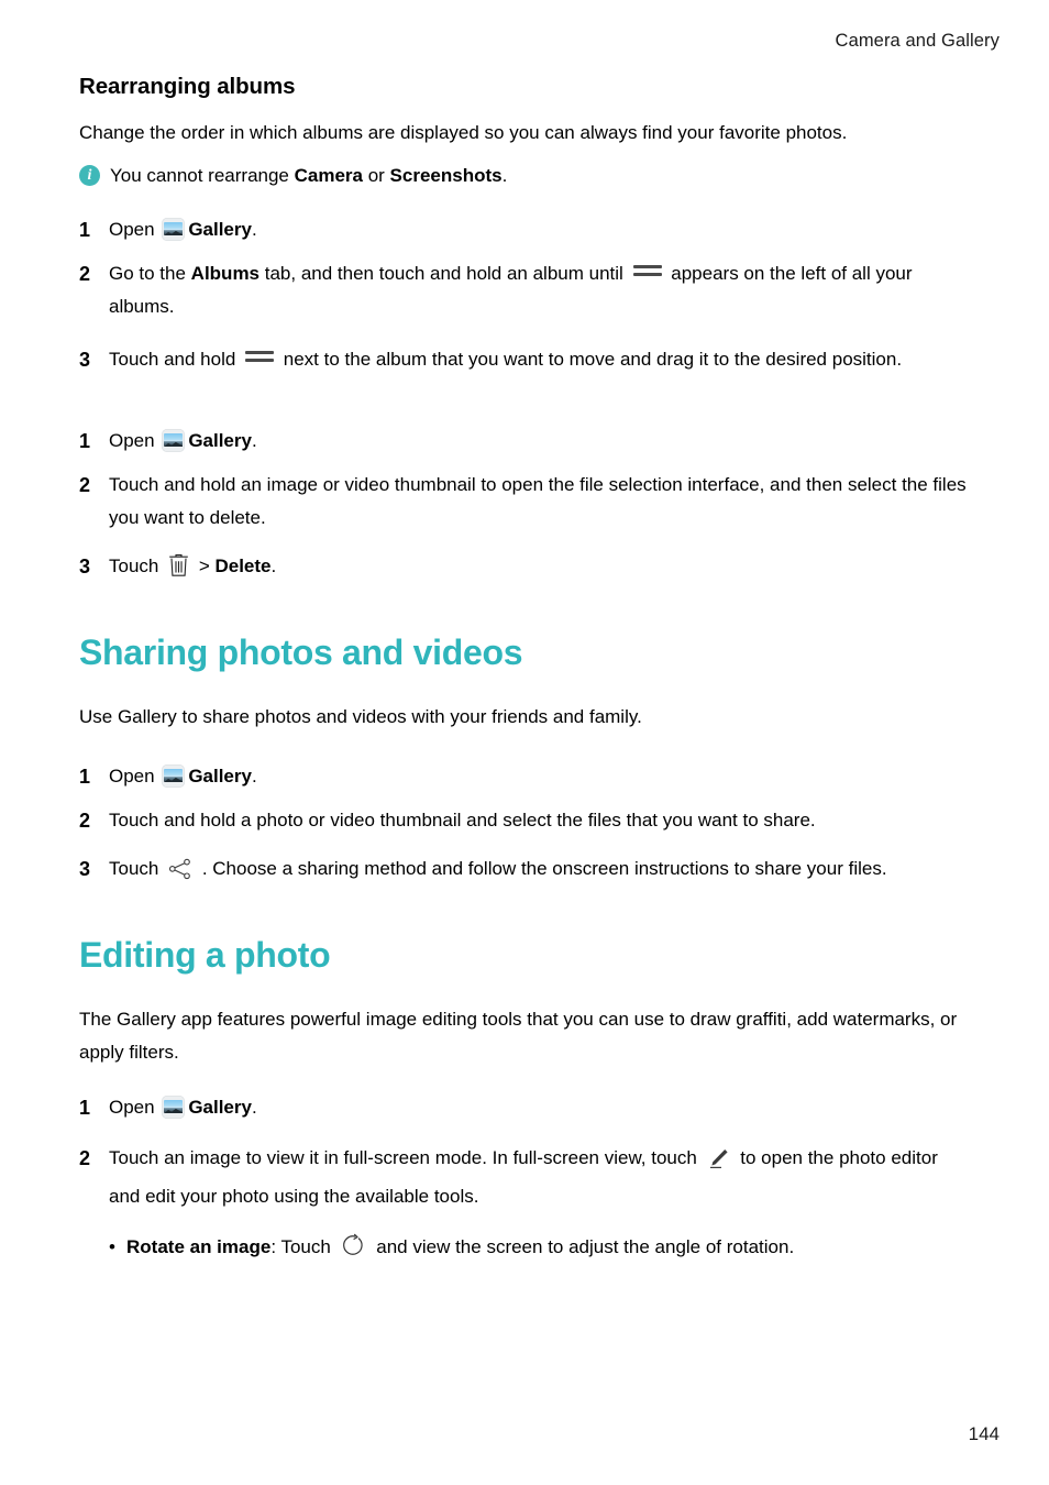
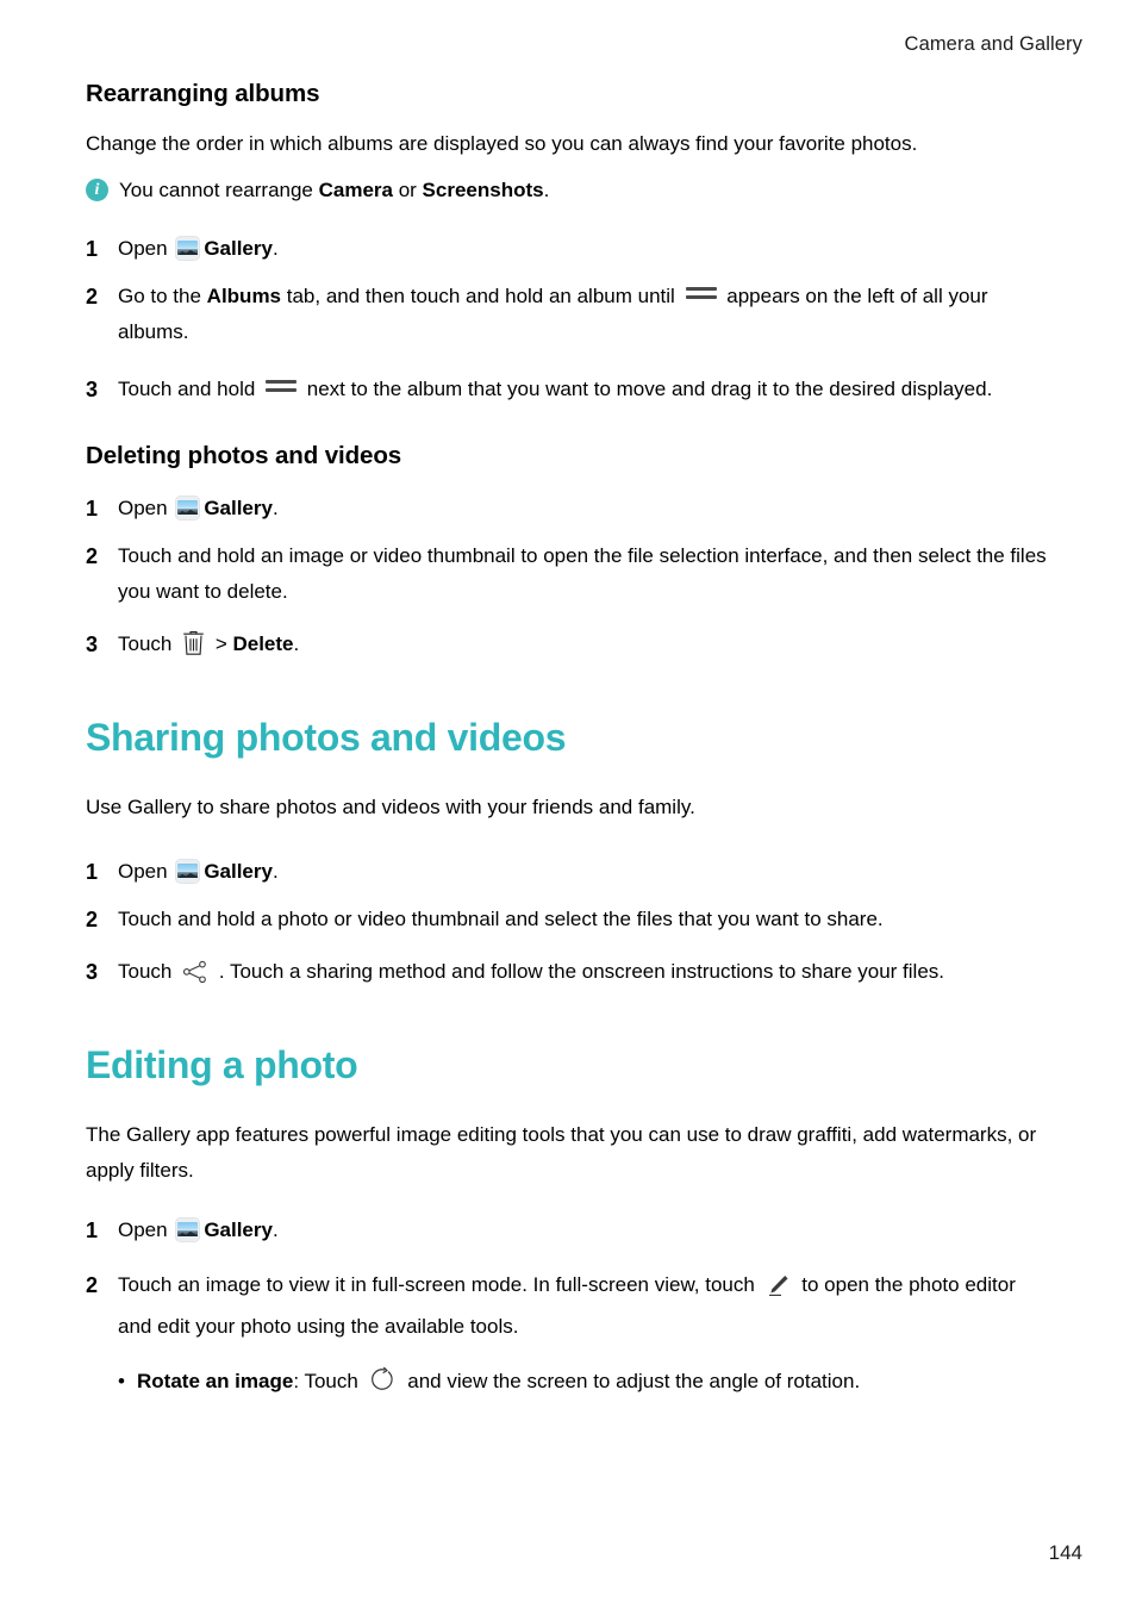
  Camera and Gallery
  Rearranging albums
  Change the order in which albums are displayed so you can always find your favorite photos.
  You cannot rearrange Camera or Screenshots.
  1
  Open Gallery.
  2
  Go to the Albums tab, and then touch and hold an album until appears on the left of all your albums.
  3
- Touch and hold next to the album that you want to move and drag it to the desired position.
+ Touch and hold next to the album that you want to move and drag it to the desired displayed.
+ Deleting photos and videos
  1
  Open Gallery.
  2
  Touch and hold an image or video thumbnail to open the file selection interface, and then select the files you want to delete.
  3
  Touch > Delete.
  Sharing photos and videos
  Use Gallery to share photos and videos with your friends and family.
  1
  Open Gallery.
  2
  Touch and hold a photo or video thumbnail and select the files that you want to share.
  3
- Touch . Choose a sharing method and follow the onscreen instructions to share your files.
+ Touch . Touch a sharing method and follow the onscreen instructions to share your files.
  Editing a photo
  The Gallery app features powerful image editing tools that you can use to draw graffiti, add watermarks, or apply filters.
  1
  Open Gallery.
  2
  Touch an image to view it in full-screen mode. In full-screen view, touch to open the photo editor and edit your photo using the available tools.
  •
  Rotate an image: Touch and view the screen to adjust the angle of rotation.
  144
